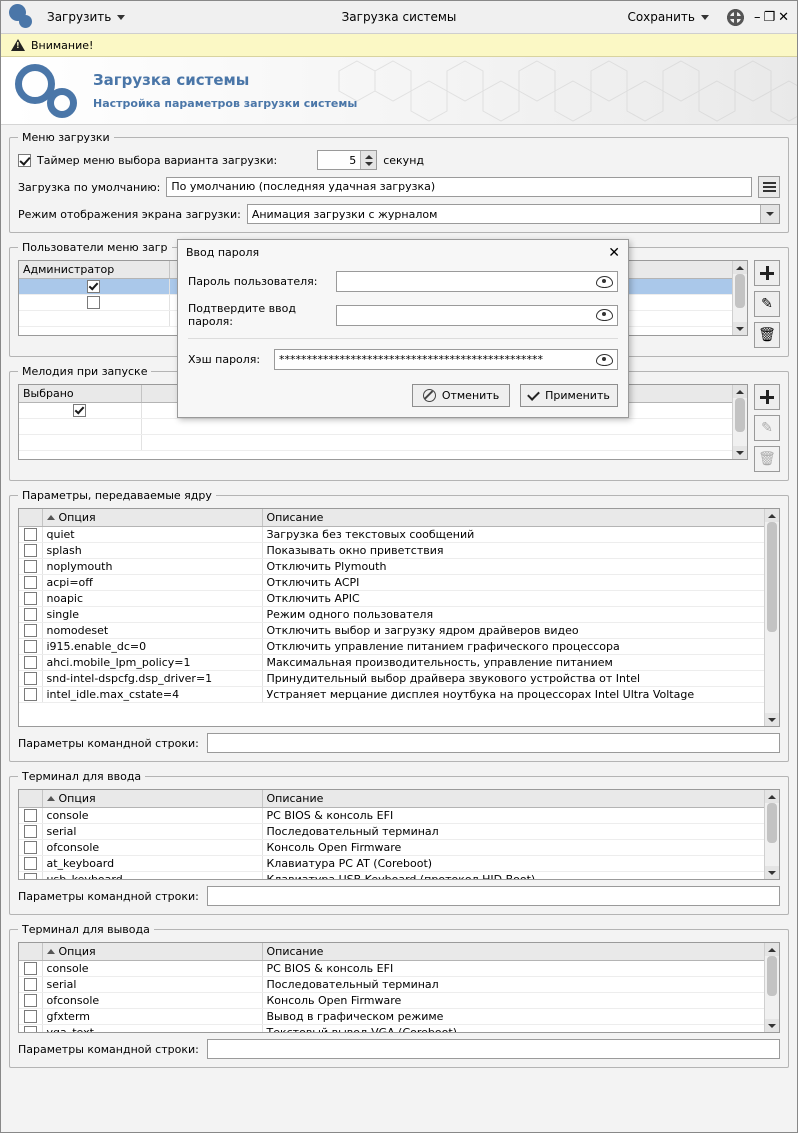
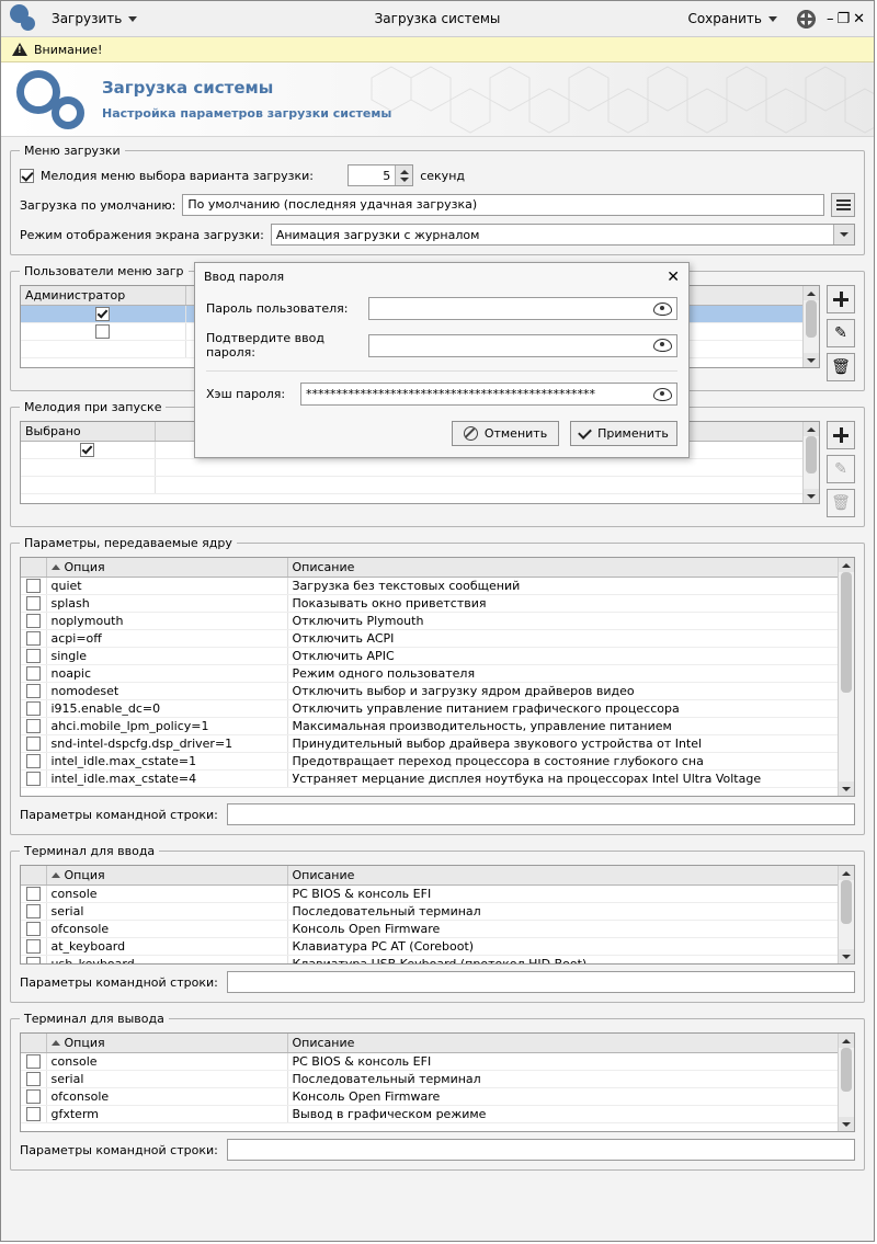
  Загрузить
  Загрузка системы
  Сохранить
  –
  ❐
  ✕
  Внимание!
  Загрузка системы
  Настройка параметров загрузки системы
  Меню загрузки
- Таймер меню выбора варианта загрузки:
+ Мелодия меню выбора варианта загрузки:
  5
  секунд
  Загрузка по умолчанию:
  По умолчанию (последняя удачная загрузка)
  Режим отображения экрана загрузки:
  Анимация загрузки с журналом
  Пользователи меню загр
  Администратор
  ✎
  🗑
  Мелодия при запуске
  Выбрано
  ✎
  🗑
  Параметры, передаваемые ядру
  	Опция	Описание
  	quiet	Загрузка без текстовых сообщений
  	splash	Показывать окно приветствия
  	noplymouth	Отключить Plymouth
  	acpi=off	Отключить ACPI
- 	noapic	Отключить APIC
+ 	single	Отключить APIC
- 	single	Режим одного пользователя
+ 	noapic	Режим одного пользователя
  	nomodeset	Отключить выбор и загрузку ядром драйверов видео
  	i915.enable_dc=0	Отключить управление питанием графического процессора
  	ahci.mobile_lpm_policy=1	Максимальная производительность, управление питанием
  	snd-intel-dspcfg.dsp_driver=1	Принудительный выбор драйвера звукового устройства от Intel
+ 	intel_idle.max_cstate=1	Предотвращает переход процессора в состояние глубокого сна
  	intel_idle.max_cstate=4	Устраняет мерцание дисплея ноутбука на процессорах Intel Ultra Voltage
  Параметры командной строки:
  Терминал для ввода
  	Опция	Описание
  	console	PC BIOS & консоль EFI
  	serial	Последовательный терминал
  	ofconsole	Консоль Open Firmware
  	at_keyboard	Клавиатура PC AT (Coreboot)
  	usb_keyboard	Клавиатура USB Keyboard (протокол HID Boot)
  Параметры командной строки:
  Терминал для вывода
  	Опция	Описание
  	console	PC BIOS & консоль EFI
  	serial	Последовательный терминал
  	ofconsole	Консоль Open Firmware
  	gfxterm	Вывод в графическом режиме
- 	vga_text	Текстовый вывод VGA (Coreboot)
  Параметры командной строки:
  Ввод пароля
  ✕
  Пароль пользователя:
  Подтвердите ввод пароля:
  Хэш пароля:
  ************************************************
  Отменить
  Применить
